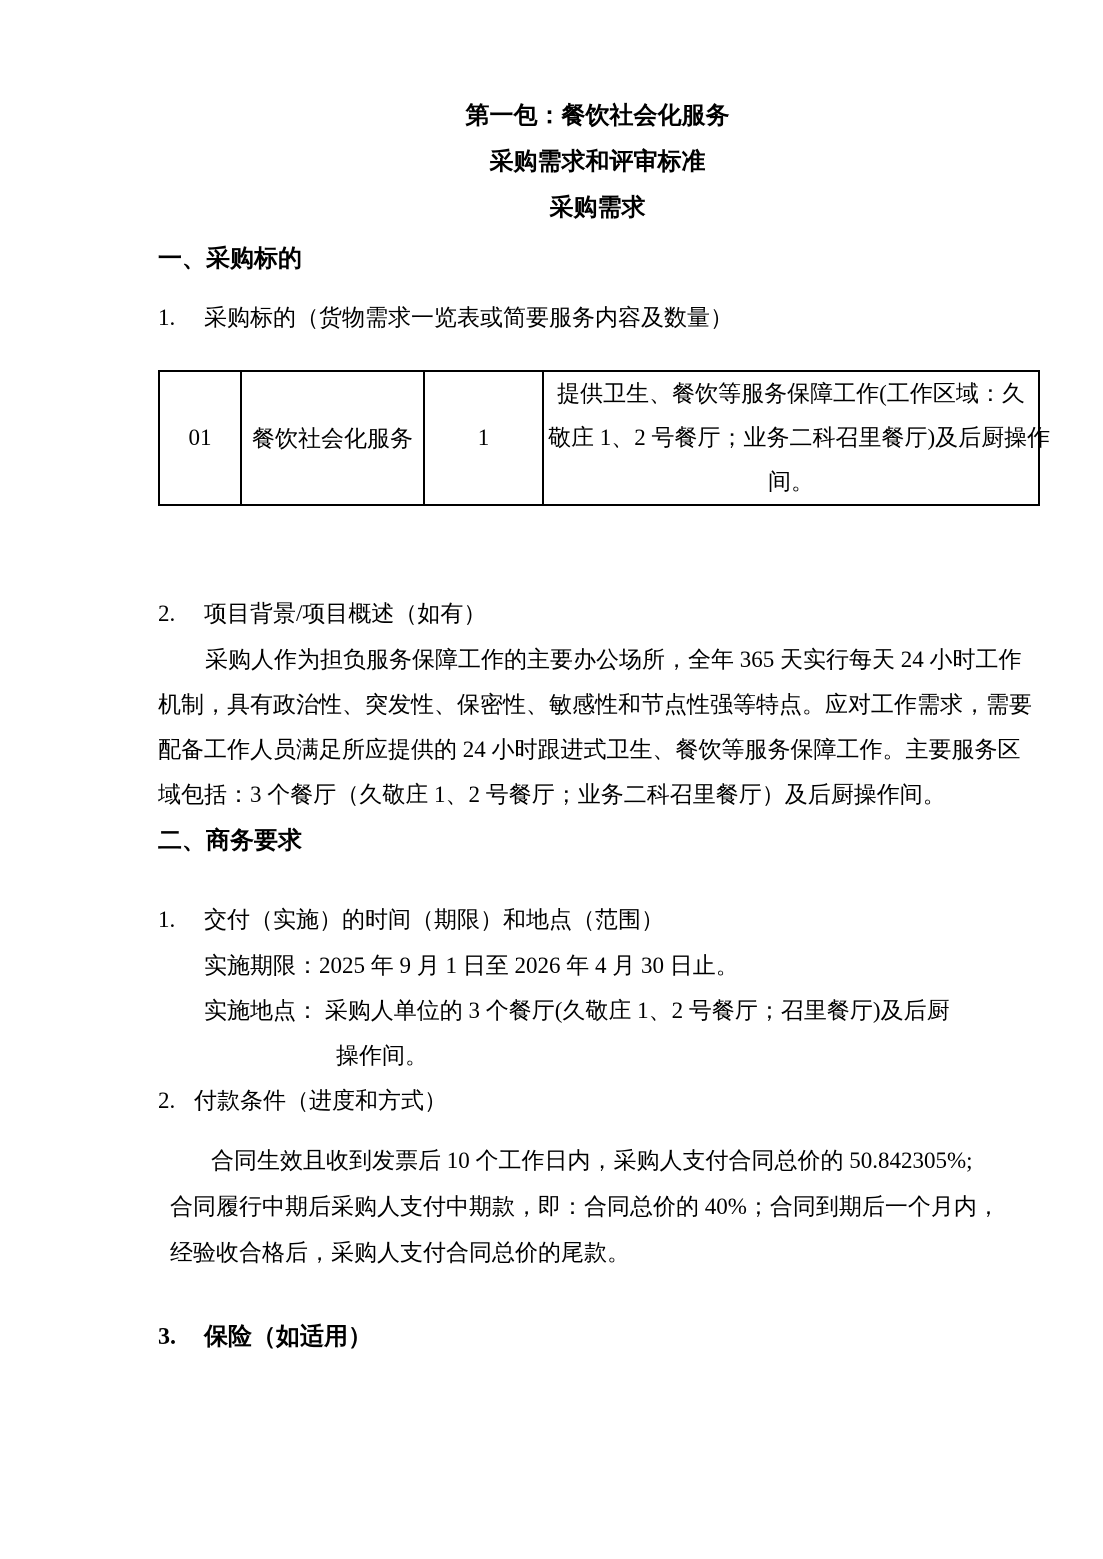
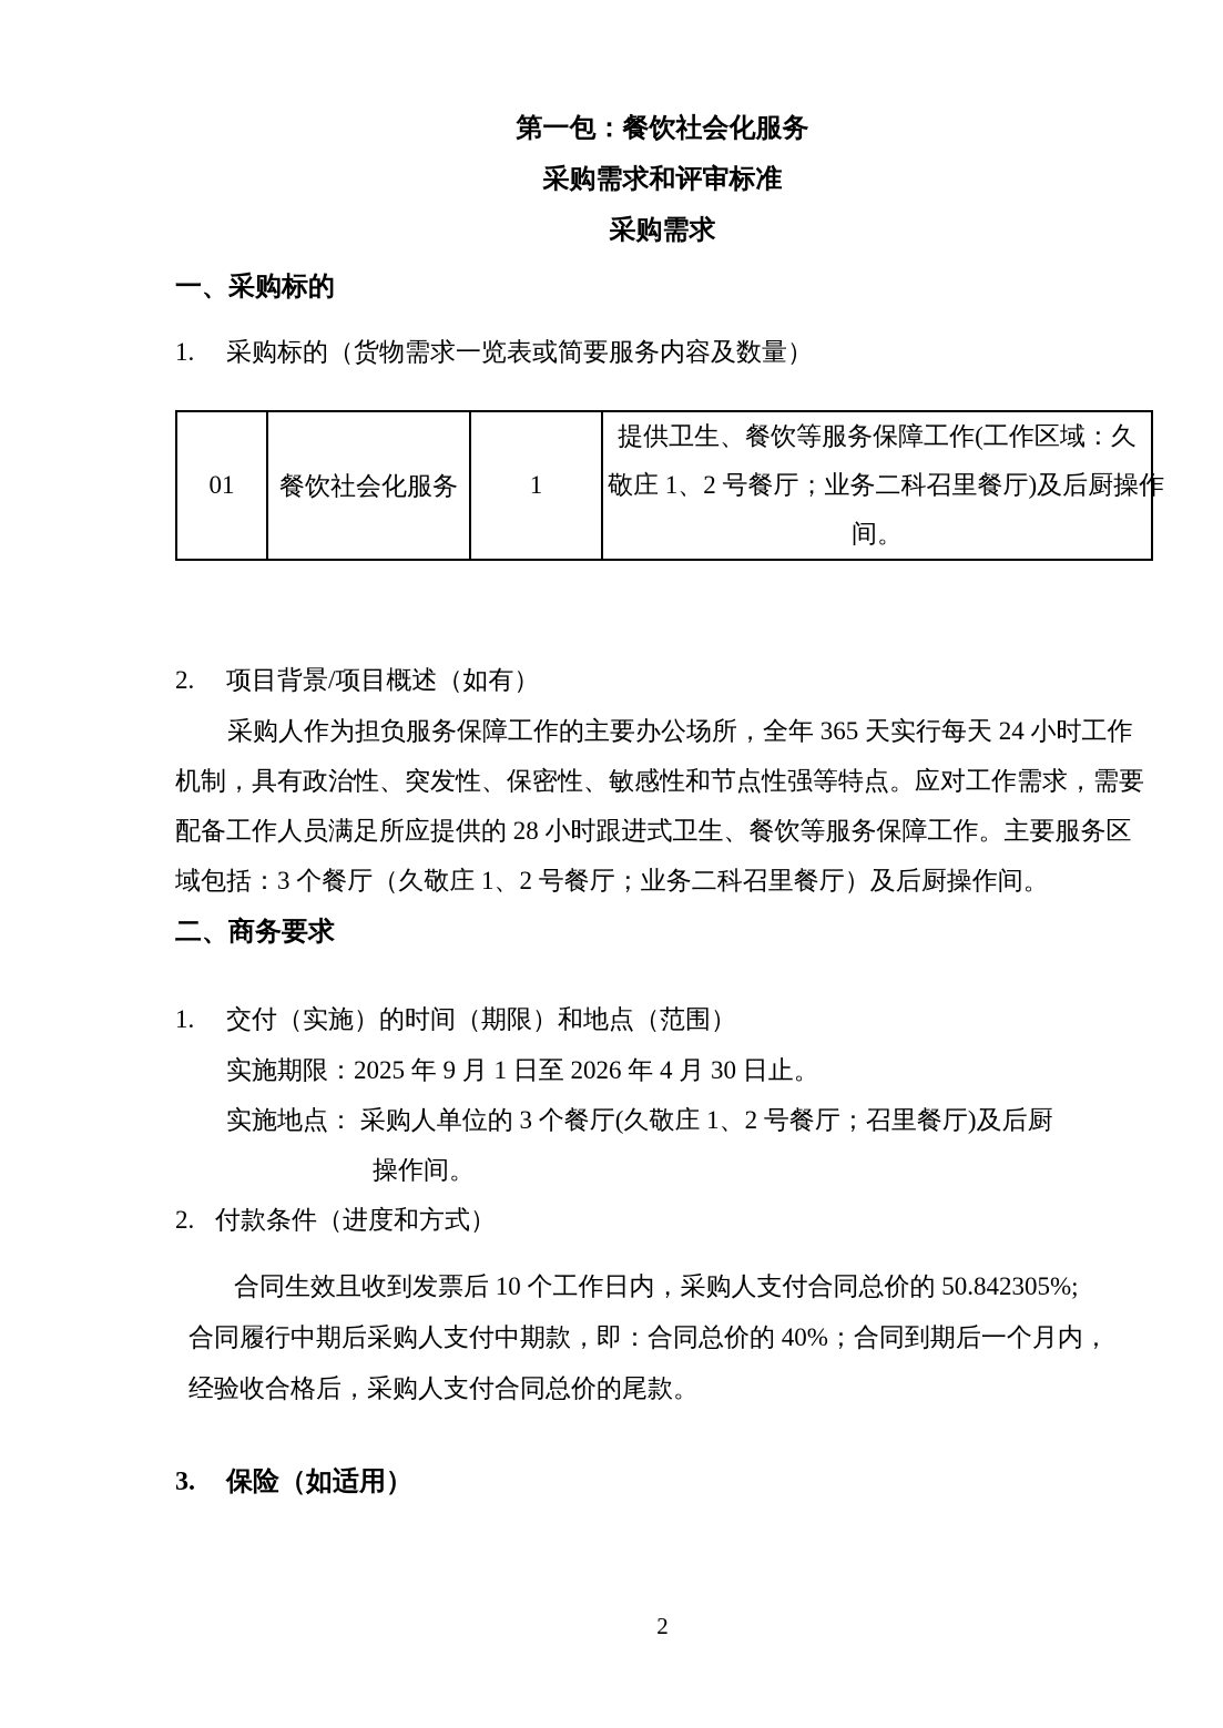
  第一包：餐饮社会化服务
  采购需求和评审标准
  采购需求
  一、采购标的
  1. 采购标的（货物需求一览表或简要服务内容及数量）
  01	餐饮社会化服务	1	提供卫生、餐饮等服务保障工作(工作区域：久 敬庄 1、2 号餐厅；业务二科召里餐厅)及后厨操作 间。
  2. 项目背景/项目概述（如有）
  采购人作为担负服务保障工作的主要办公场所，全年 365 天实行每天 24 小时工作
  机制，具有政治性、突发性、保密性、敏感性和节点性强等特点。应对工作需求，需要
- 配备工作人员满足所应提供的 24 小时跟进式卫生、餐饮等服务保障工作。主要服务区
+ 配备工作人员满足所应提供的 28 小时跟进式卫生、餐饮等服务保障工作。主要服务区
  域包括：3 个餐厅（久敬庄 1、2 号餐厅；业务二科召里餐厅）及后厨操作间。
  二、商务要求
  1. 交付（实施）的时间（期限）和地点（范围）
  实施期限：2025 年 9 月 1 日至 2026 年 4 月 30 日止。
  实施地点： 采购人单位的 3 个餐厅(久敬庄 1、2 号餐厅；召里餐厅)及后厨
  操作间。
  2. 付款条件（进度和方式）
  合同生效且收到发票后 10 个工作日内，采购人支付合同总价的 50.842305%;
  合同履行中期后采购人支付中期款，即：合同总价的 40%；合同到期后一个月内，
  经验收合格后，采购人支付合同总价的尾款。
  3. 保险（如适用）
+ 2
